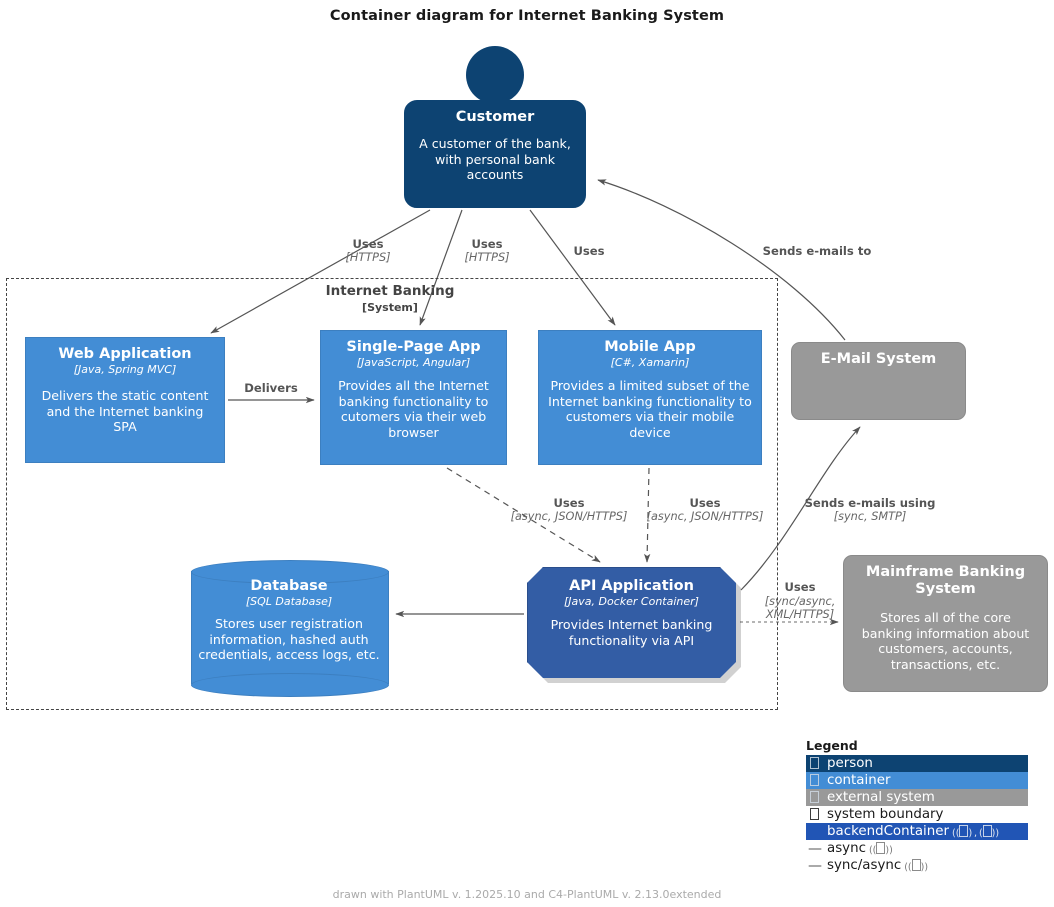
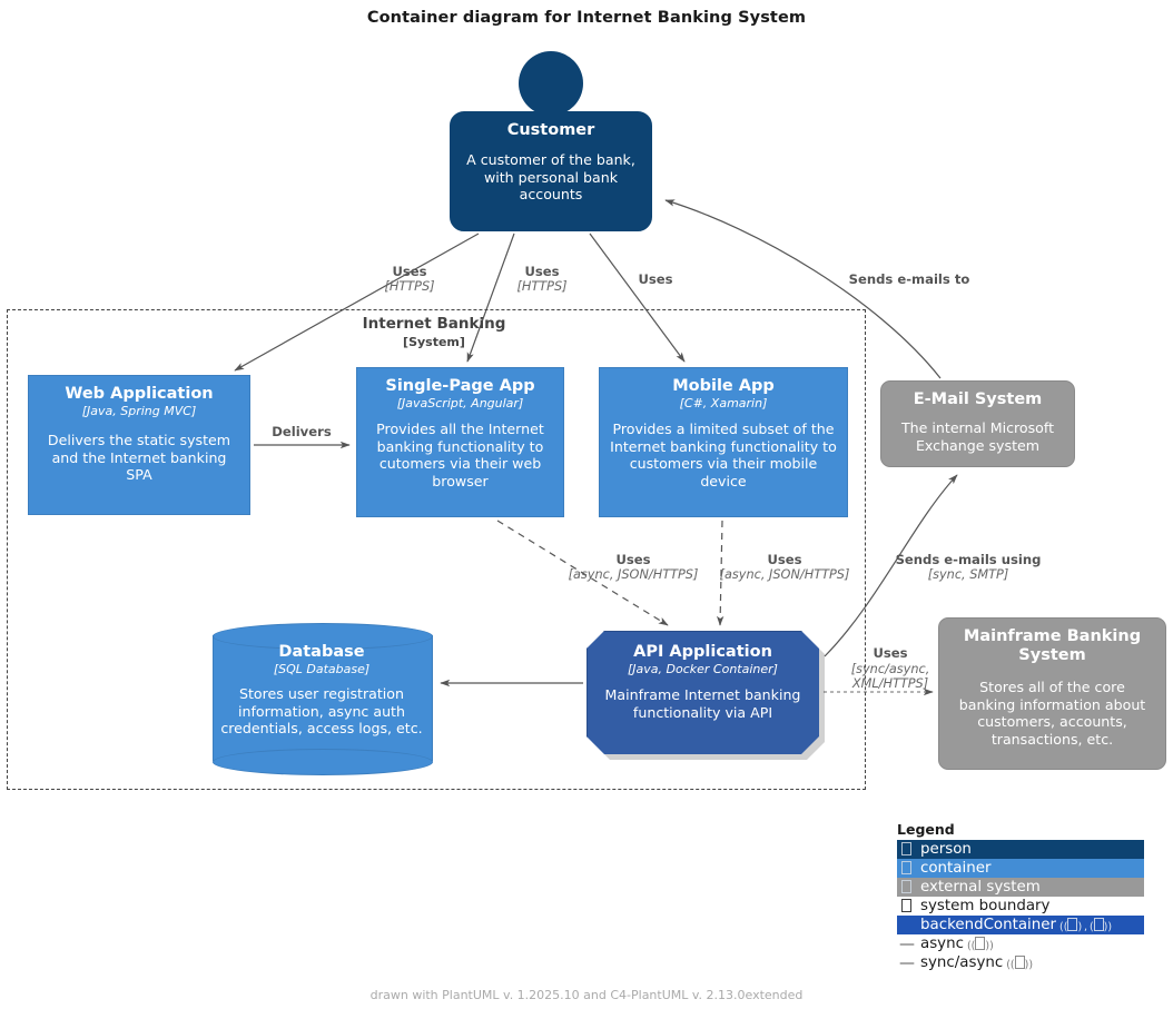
  Container diagram for Internet Banking System
  Internet Banking
  [System]
  Customer
  A customer of the bank, with personal bank accounts
  Web Application
  [Java, Spring MVC]
- Delivers the static content and the Internet banking SPA
+ Delivers the static system and the Internet banking SPA
  Single-Page App
  [JavaScript, Angular]
  Provides all the Internet banking functionality to cutomers via their web browser
  Mobile App
  [C#, Xamarin]
  Provides a limited subset of the Internet banking functionality to customers via their mobile device
  E-Mail System
+ The internal Microsoft Exchange system
  Database
  [SQL Database]
- Stores user registration information, hashed auth credentials, access logs, etc.
+ Stores user registration information, async auth credentials, access logs, etc.
  API Application
  [Java, Docker Container]
- Provides Internet banking functionality via API
+ Mainframe Internet banking functionality via API
  Mainframe Banking System
  Stores all of the core banking information about customers, accounts, transactions, etc.
  Uses
  [HTTPS]
  Uses
  [HTTPS]
  Uses
  Sends e-mails to
  Delivers
  Uses
  [async, JSON/HTTPS]
  Uses
  [async, JSON/HTTPS]
  Sends e-mails using
  [sync, SMTP]
  Uses
  [sync/async, XML/HTTPS]
  Legend
  person
  container
  external system
  system boundary
  backendContainer
  (( ) , ( ))
  —
  async
  (( ))
  —
  sync/async
  (( ))
  drawn with PlantUML v. 1.2025.10 and C4-PlantUML v. 2.13.0extended
